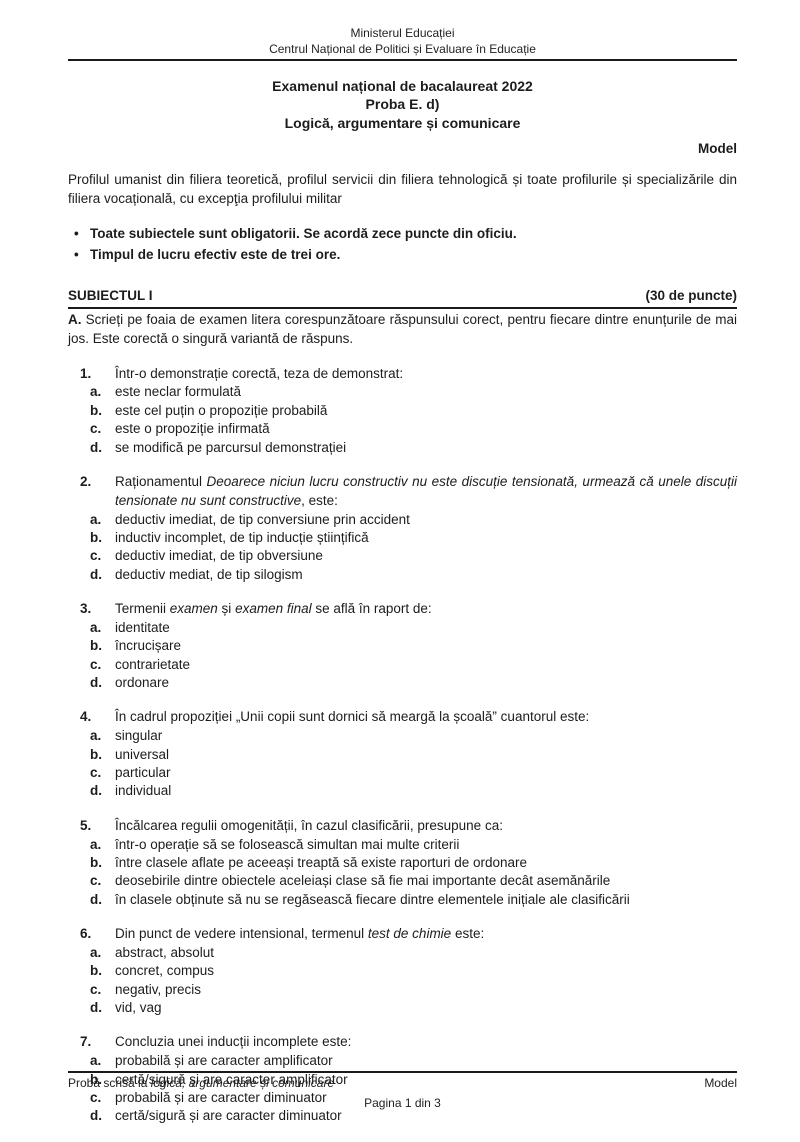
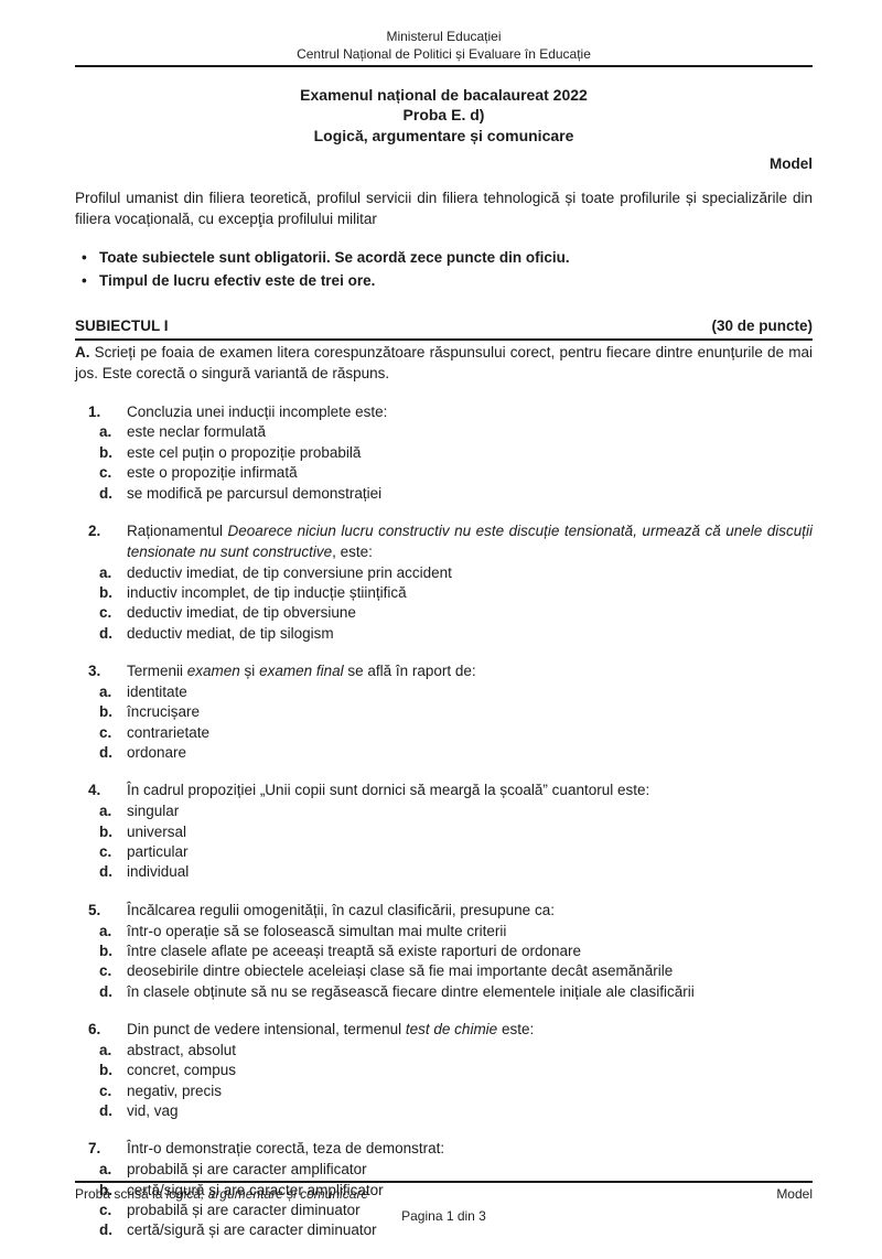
  Ministerul Educației
  Centrul Național de Politici și Evaluare în Educație
  Examenul național de bacalaureat 2022
  Proba E. d)
  Logică, argumentare și comunicare
  Model
  Profilul umanist din filiera teoretică, profilul servicii din filiera tehnologică și toate profilurile și specializările din filiera vocațională, cu excepţia profilului militar
  Toate subiectele sunt obligatorii. Se acordă zece puncte din oficiu.
  Timpul de lucru efectiv este de trei ore.
  SUBIECTUL I
  (30 de puncte)
  A. Scrieți pe foaia de examen litera corespunzătoare răspunsului corect, pentru fiecare dintre enunțurile de mai jos. Este corectă o singură variantă de răspuns.
  1.
- Într-o demonstrație corectă, teza de demonstrat:
+ Concluzia unei inducții incomplete este:
  a.
  este neclar formulată
  b.
  este cel puțin o propoziție probabilă
  c.
  este o propoziție infirmată
  d.
  se modifică pe parcursul demonstrației
  2.
  Raționamentul Deoarece niciun lucru constructiv nu este discuție tensionată, urmează că unele discuții tensionate nu sunt constructive, este:
  a.
  deductiv imediat, de tip conversiune prin accident
  b.
  inductiv incomplet, de tip inducție științifică
  c.
  deductiv imediat, de tip obversiune
  d.
  deductiv mediat, de tip silogism
  3.
  Termenii examen și examen final se află în raport de:
  a.
  identitate
  b.
  încrucișare
  c.
  contrarietate
  d.
  ordonare
  4.
  În cadrul propoziției „Unii copii sunt dornici să meargă la școală” cuantorul este:
  a.
  singular
  b.
  universal
  c.
  particular
  d.
  individual
  5.
  Încălcarea regulii omogenității, în cazul clasificării, presupune ca:
  a.
  într-o operație să se folosească simultan mai multe criterii
  b.
  între clasele aflate pe aceeași treaptă să existe raporturi de ordonare
  c.
  deosebirile dintre obiectele aceleiași clase să fie mai importante decât asemănările
  d.
  în clasele obținute să nu se regăsească fiecare dintre elementele inițiale ale clasificării
  6.
  Din punct de vedere intensional, termenul test de chimie este:
  a.
  abstract, absolut
  b.
  concret, compus
  c.
  negativ, precis
  d.
  vid, vag
  7.
- Concluzia unei inducții incomplete este:
+ Într-o demonstrație corectă, teza de demonstrat:
  a.
  probabilă și are caracter amplificator
  b.
  certă/sigură și are caracter amplificator
  c.
  probabilă și are caracter diminuator
  d.
  certă/sigură și are caracter diminuator
  Probă scrisă la logică, argumentare și comunicare
  Model
  Pagina 1 din 3
